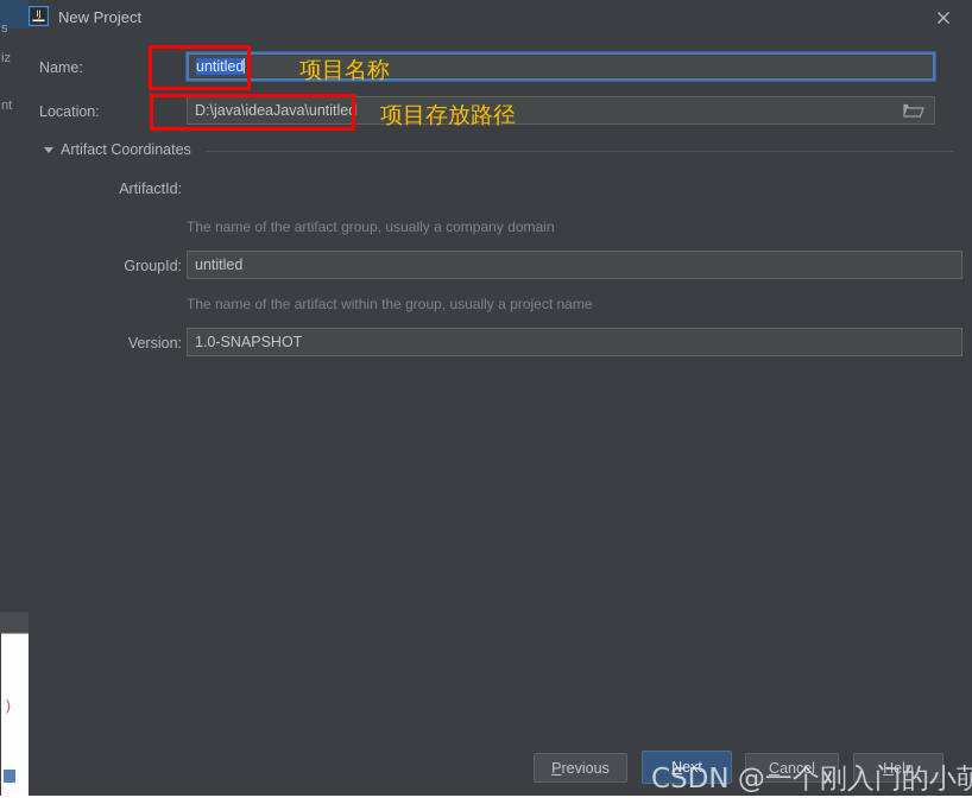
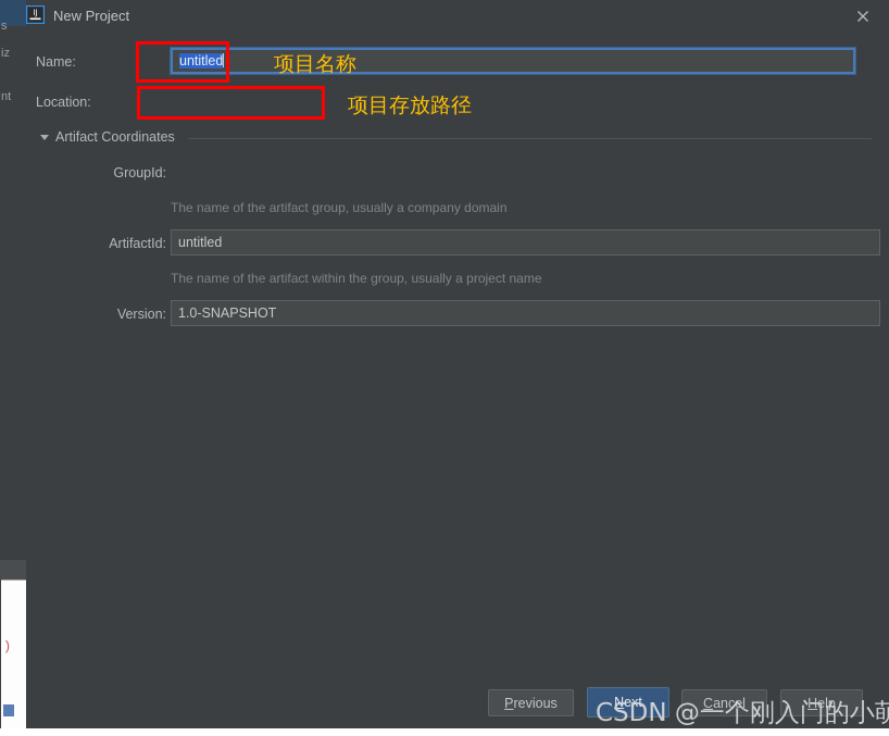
  s
  iz
  nt
  )
  IJ
  New Project
  Name:
  untitled
  Location:
- D:\java\ideaJava\untitled
  Artifact Coordinates
- ArtifactId:
+ GroupId:
  The name of the artifact group, usually a company domain
- GroupId:
+ ArtifactId:
  untitled
  The name of the artifact within the group, usually a project name
  Version:
  1.0-SNAPSHOT
  Previous
  Next
  Cancel
  Help
  项目名称
  项目存放路径
  CSDN @一个刚入门的小萌
